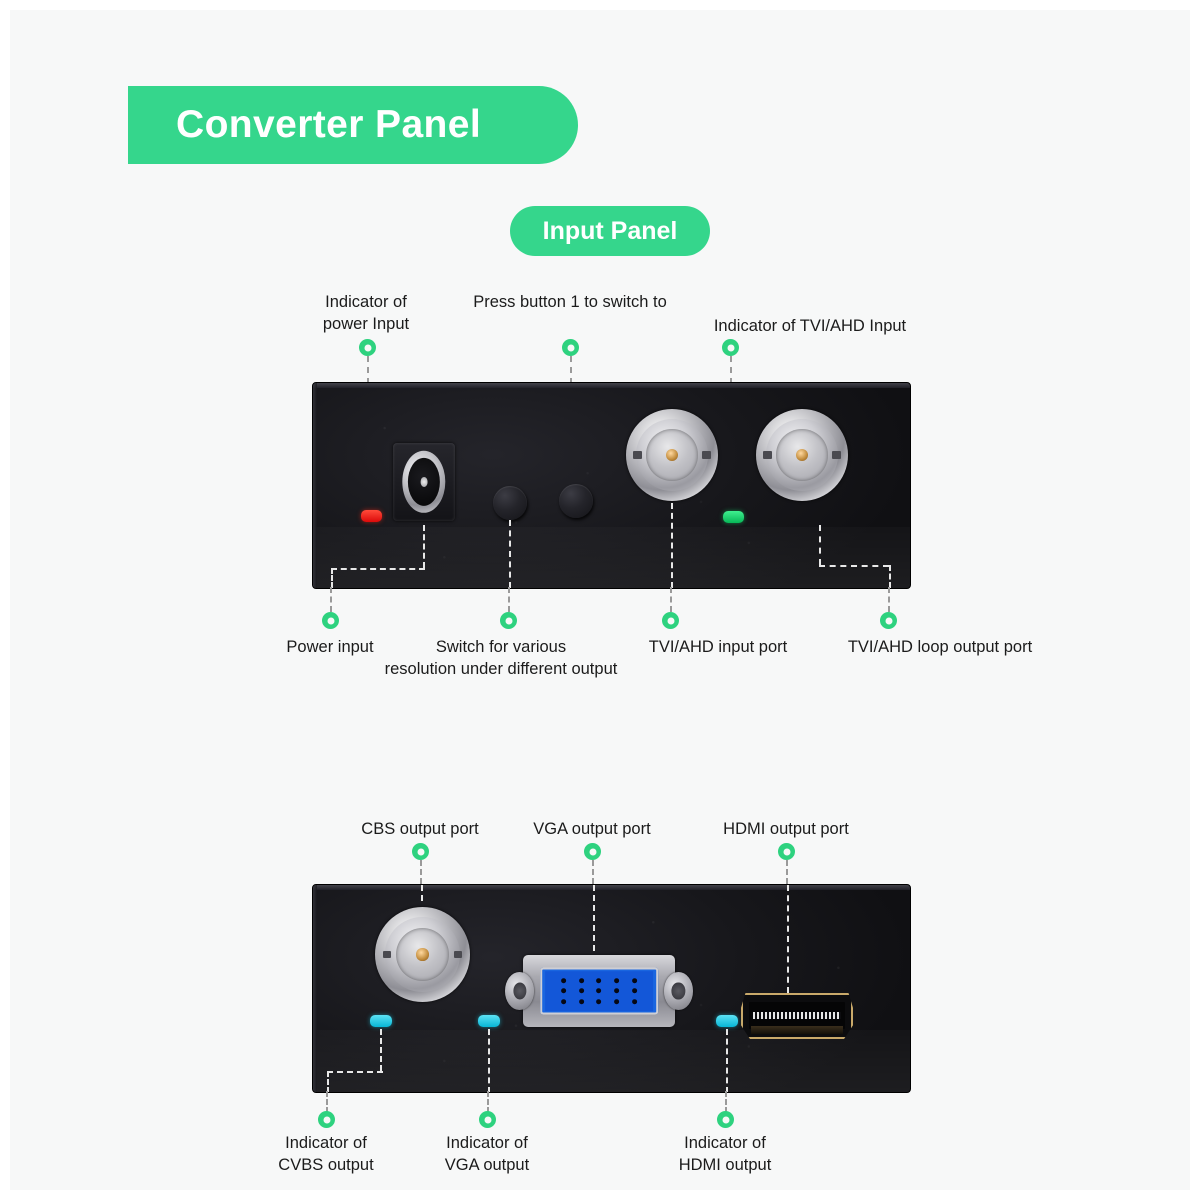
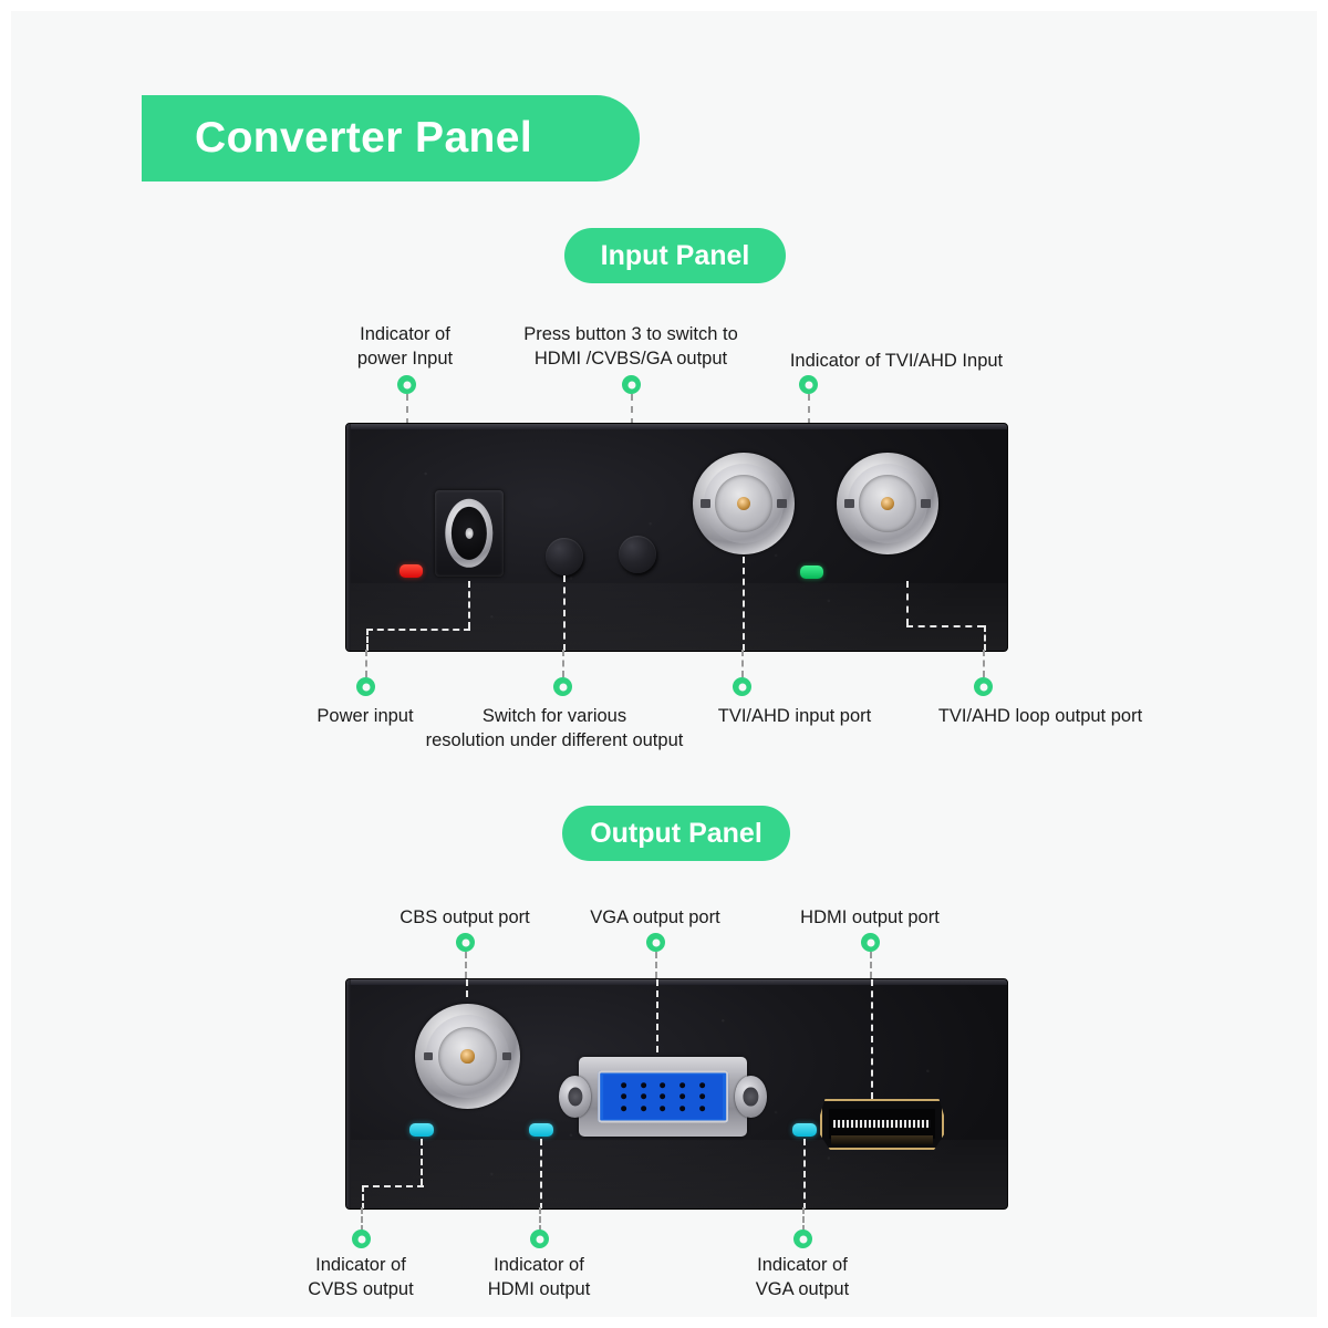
  Converter Panel
  Input Panel
  Indicator of
  power Input
- Press button 1 to switch to
+ Press button 3 to switch to
+ HDMI /CVBS/GA output
  Indicator of TVI/AHD Input
  Power input
  Switch for various
  resolution under different output
  TVI/AHD input port
  TVI/AHD loop output port
+ Output Panel
  CBS output port
  VGA output port
  HDMI output port
  Indicator of
  CVBS output
  Indicator of
- VGA output
+ HDMI output
  Indicator of
- HDMI output
+ VGA output
